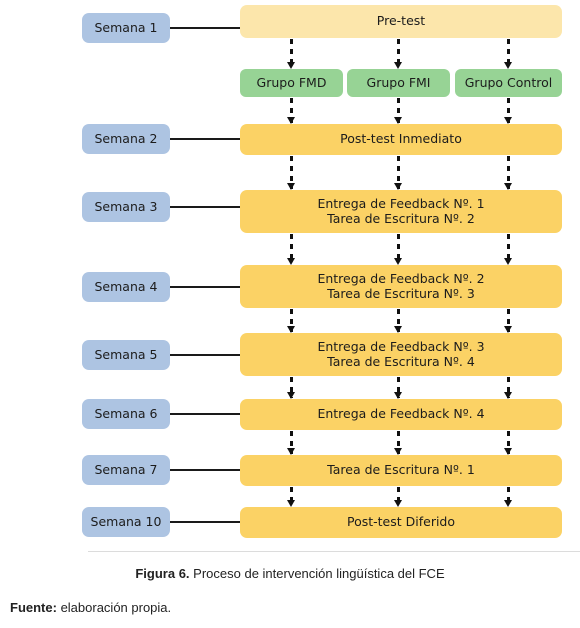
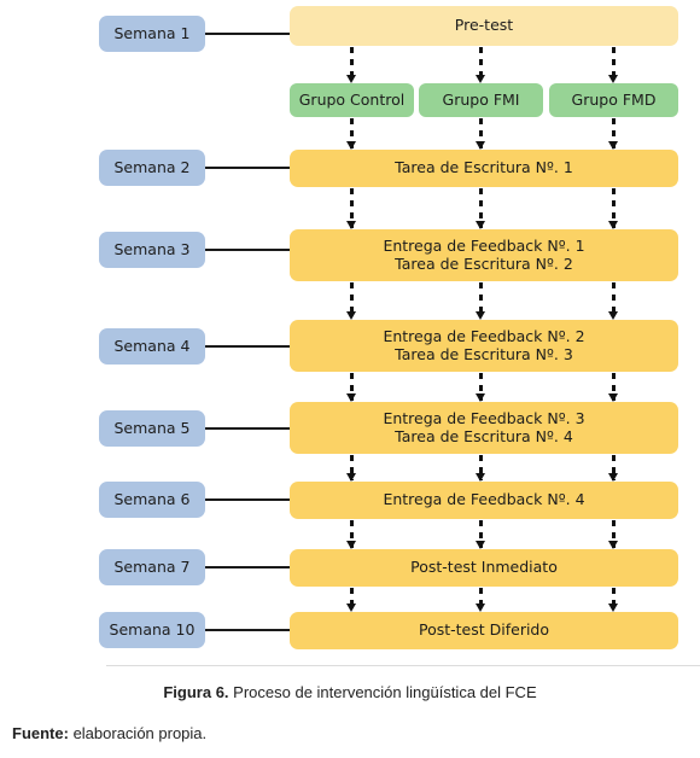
  Semana 1
  Semana 2
  Semana 3
  Semana 4
  Semana 5
  Semana 6
  Semana 7
  Semana 10
  Pre-test
- Post-test Inmediato
+ Tarea de Escritura Nº. 1
  Entrega de Feedback Nº. 1
  Tarea de Escritura Nº. 2
  Entrega de Feedback Nº. 2
  Tarea de Escritura Nº. 3
  Entrega de Feedback Nº. 3
  Tarea de Escritura Nº. 4
  Entrega de Feedback Nº. 4
- Tarea de Escritura Nº. 1
+ Post-test Inmediato
  Post-test Diferido
- Grupo FMD
+ Grupo Control
  Grupo FMI
- Grupo Control
+ Grupo FMD
  Figura 6. Proceso de intervención lingüística del FCE
  Fuente: elaboración propia.
